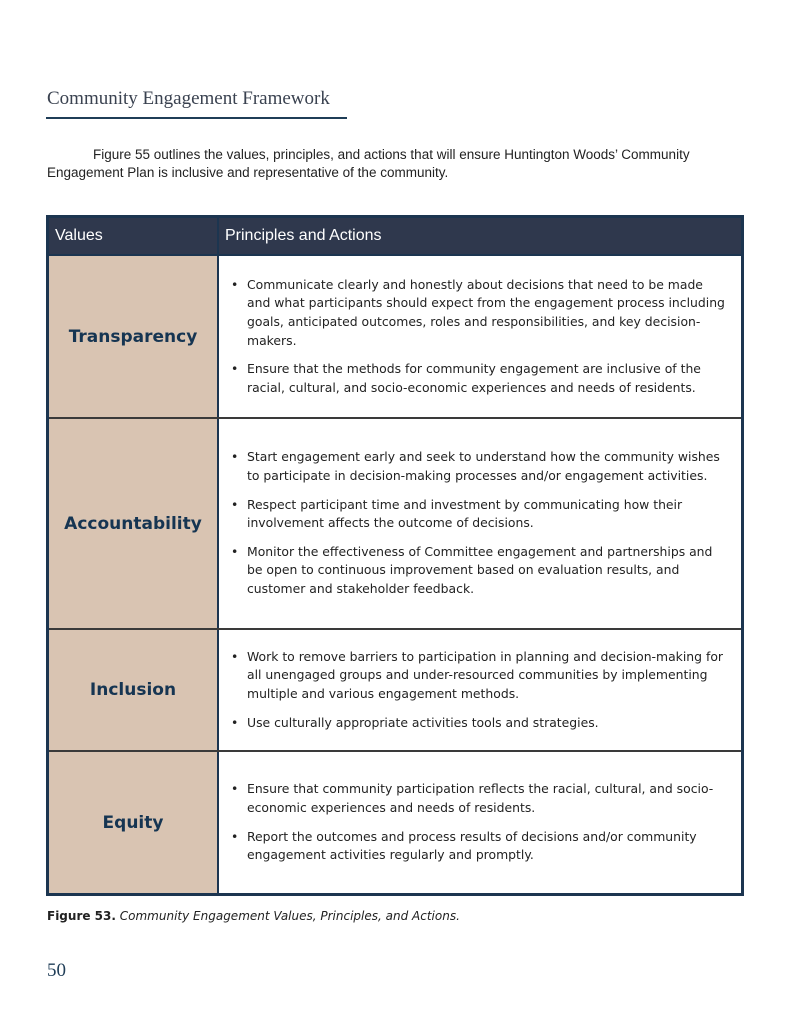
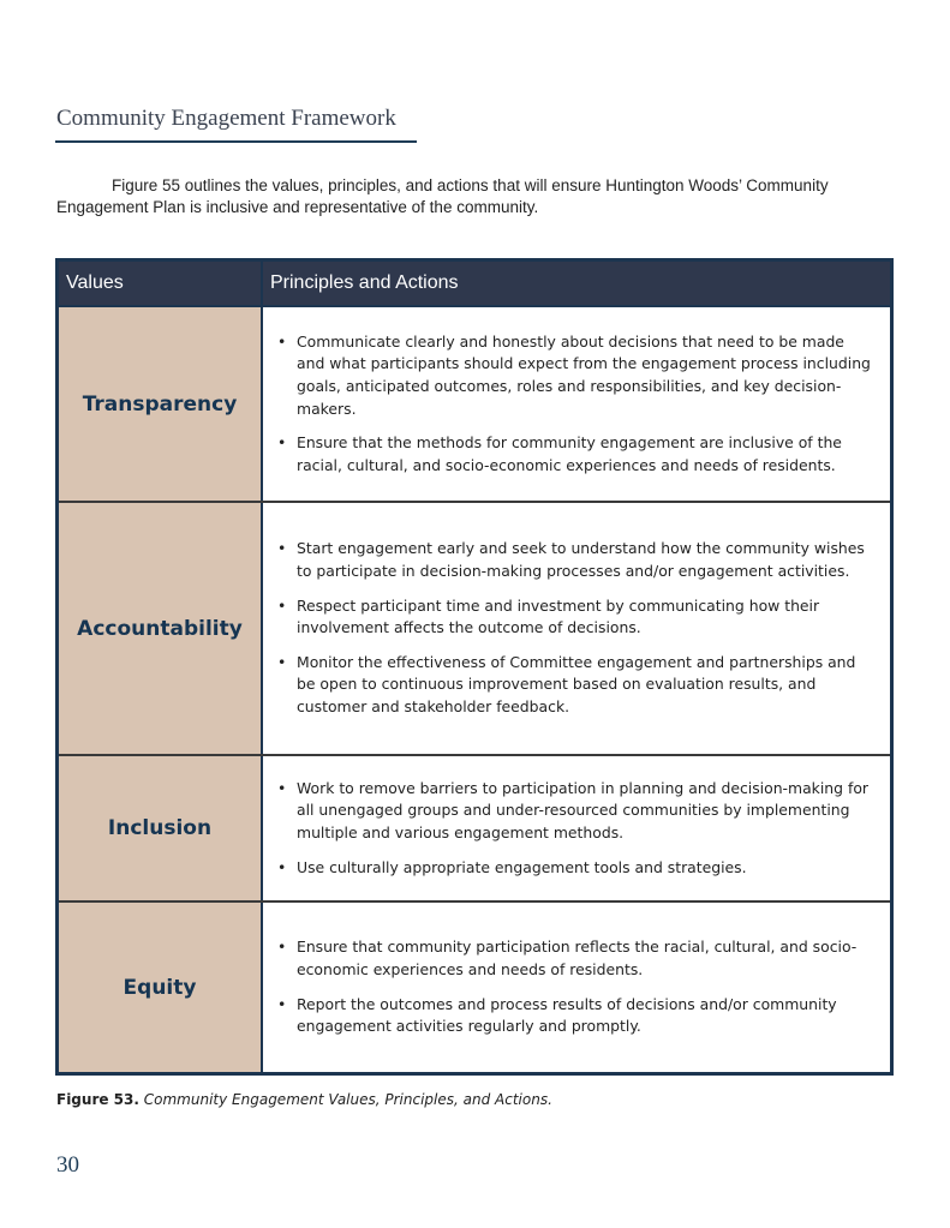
  Community Engagement Framework
  Figure 55 outlines the values, principles, and actions that will ensure Huntington Woods’ Community Engagement Plan is inclusive and representative of the community.
  Values	Principles and Actions
  Transparency	• Communicate clearly and honestly about decisions that need to be made and what participants should expect from the engagement process including goals, anticipated outcomes, roles and responsibilities, and key decision-makers. • Ensure that the methods for community engagement are inclusive of the racial, cultural, and socio-economic experiences and needs of residents.
  Accountability	• Start engagement early and seek to understand how the community wishes to participate in decision-making processes and/or engagement activities. • Respect participant time and investment by communicating how their involvement affects the outcome of decisions. • Monitor the effectiveness of Committee engagement and partnerships and be open to continuous improvement based on evaluation results, and customer and stakeholder feedback.
- Inclusion	• Work to remove barriers to participation in planning and decision-making for all unengaged groups and under-resourced communities by implementing multiple and various engagement methods. • Use culturally appropriate activities tools and strategies.
+ Inclusion	• Work to remove barriers to participation in planning and decision-making for all unengaged groups and under-resourced communities by implementing multiple and various engagement methods. • Use culturally appropriate engagement tools and strategies.
  Equity	• Ensure that community participation reflects the racial, cultural, and socio-economic experiences and needs of residents. • Report the outcomes and process results of decisions and/or community engagement activities regularly and promptly.
  Figure 53. Community Engagement Values, Principles, and Actions.
- 50
+ 30
